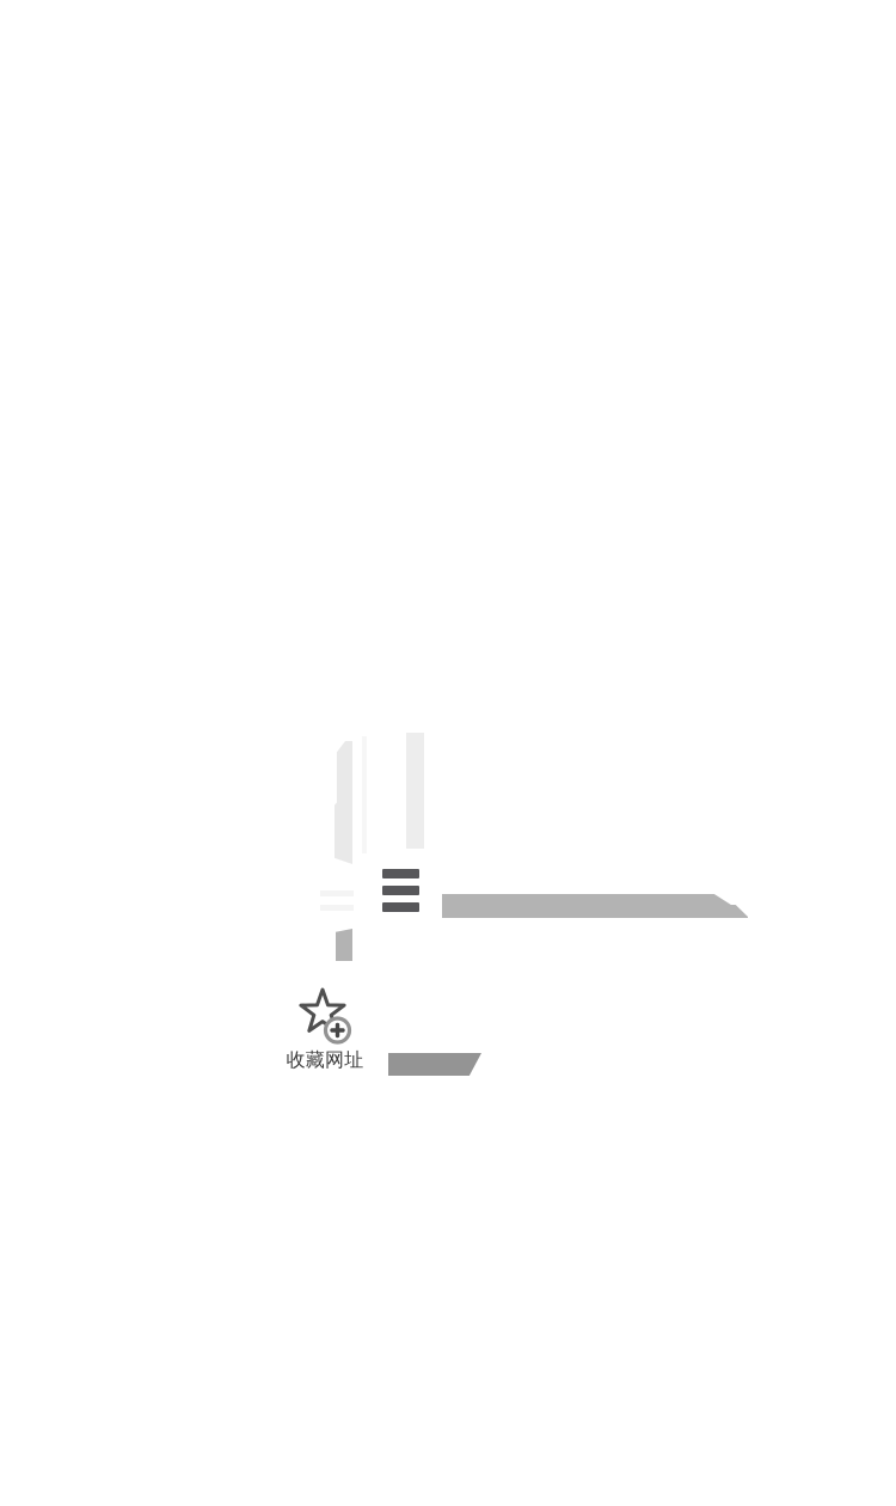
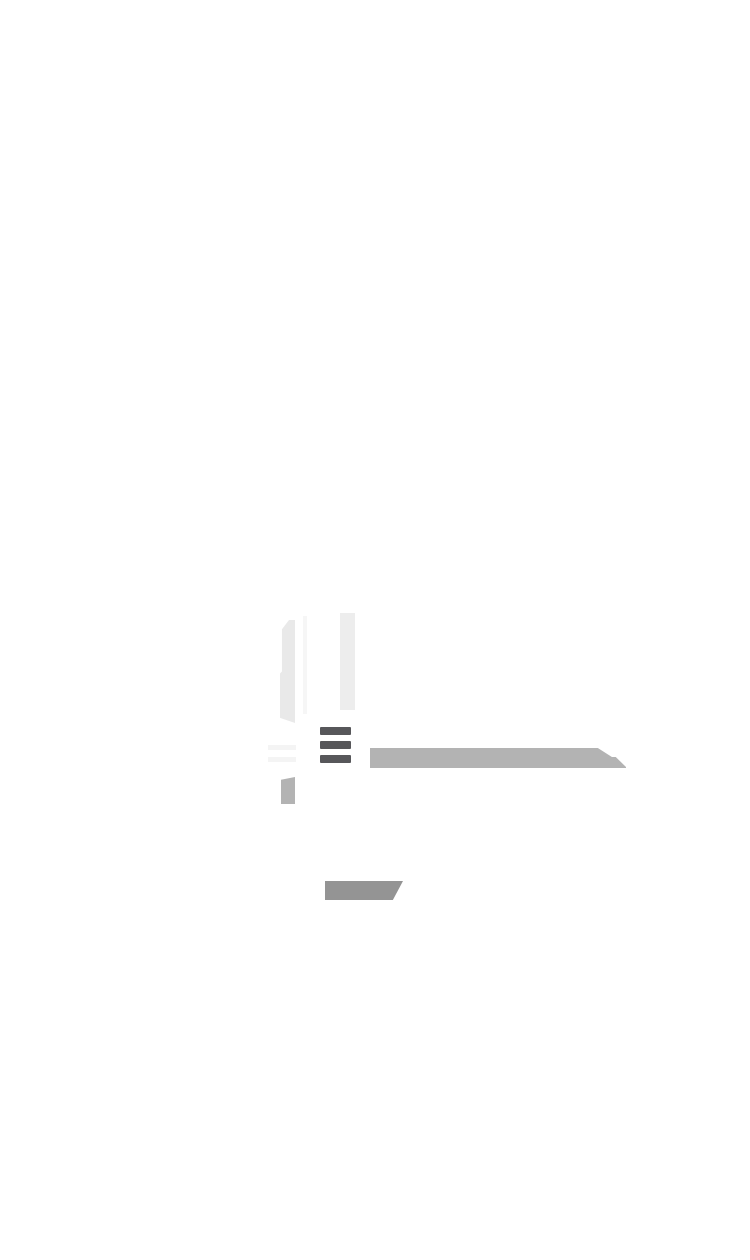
- 收藏网址
